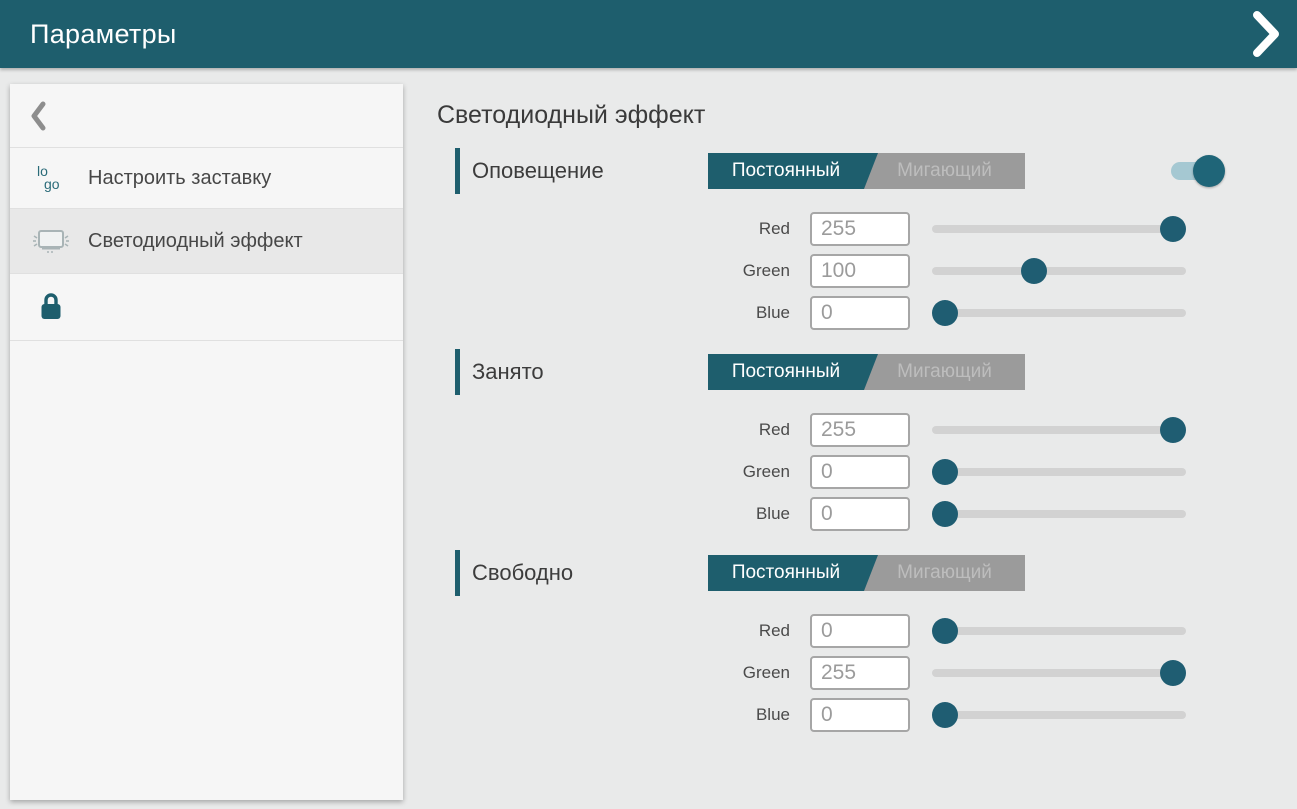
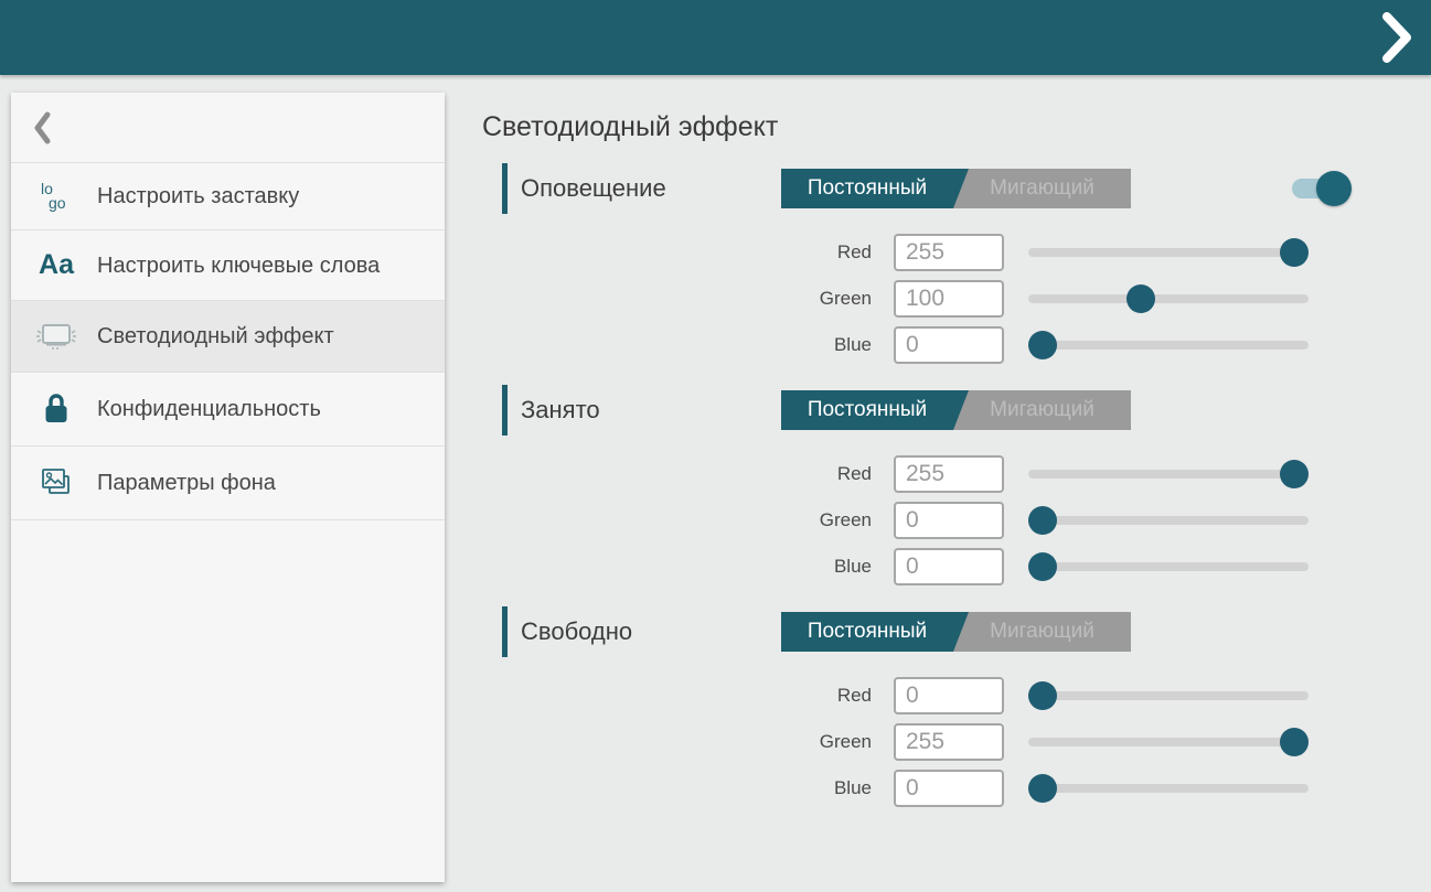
- Параметры
  lo
  go
  Настроить заставку
+ Aa
+ Настроить ключевые слова
  Светодиодный эффект
+ Конфиденциальность
+ Параметры фона
  Светодиодный эффект
  Оповещение
  Постоянный
  Мигающий
  Red
  255
  Green
  100
  Blue
  0
  Занято
  Постоянный
  Мигающий
  Red
  255
  Green
  0
  Blue
  0
  Свободно
  Постоянный
  Мигающий
  Red
  0
  Green
  255
  Blue
  0
